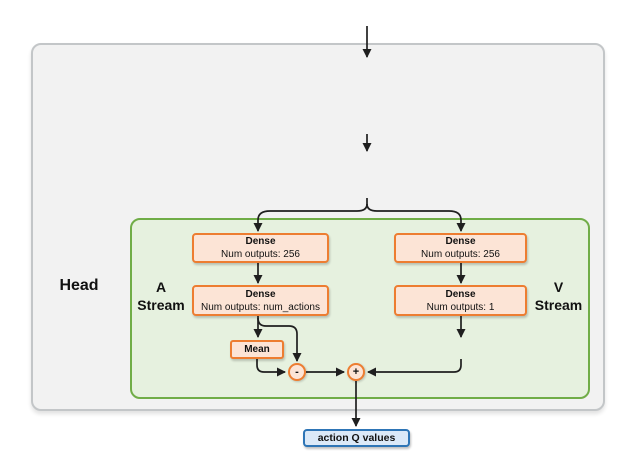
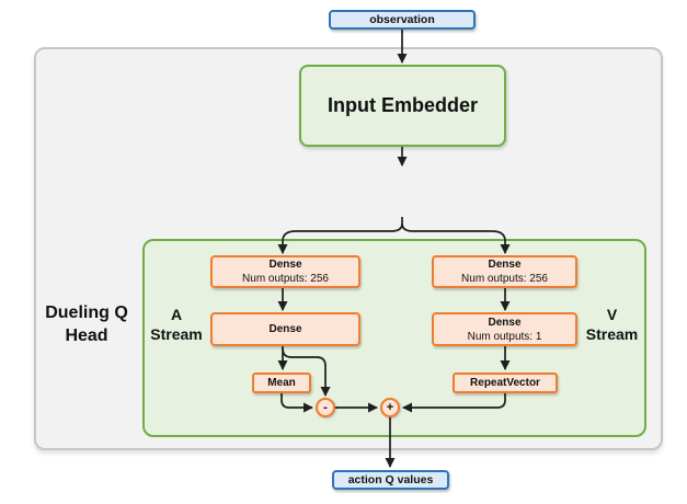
+ observation
+ Input Embedder
+ Dueling Q
  Head
  A
  Stream
  V
  Stream
  Dense
  Num outputs: 256
  Dense
- Num outputs: num_actions
  Dense
  Num outputs: 256
  Dense
  Num outputs: 1
  Mean
+ RepeatVector
  -
  +
  action Q values
